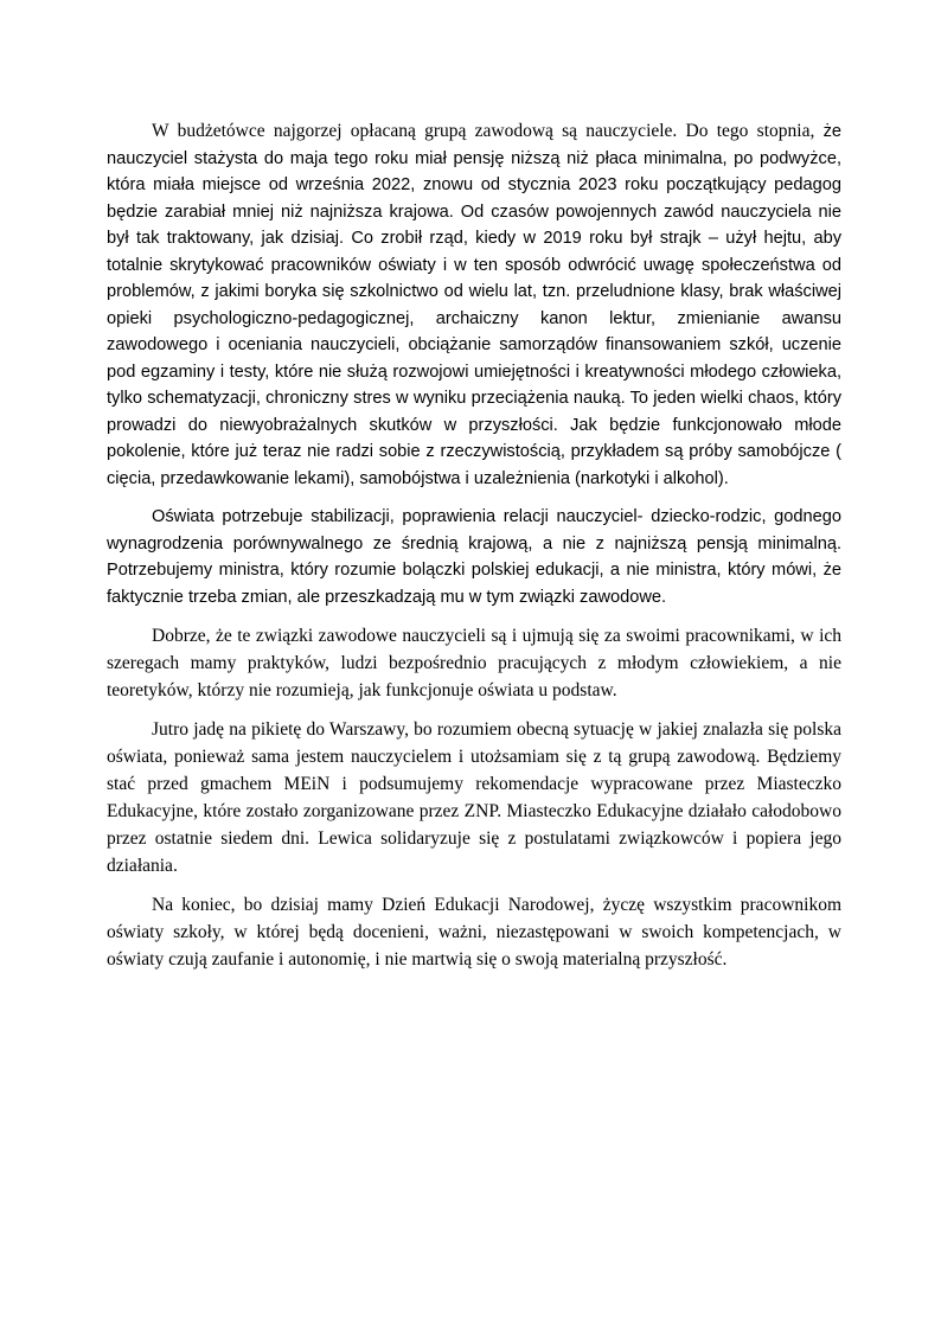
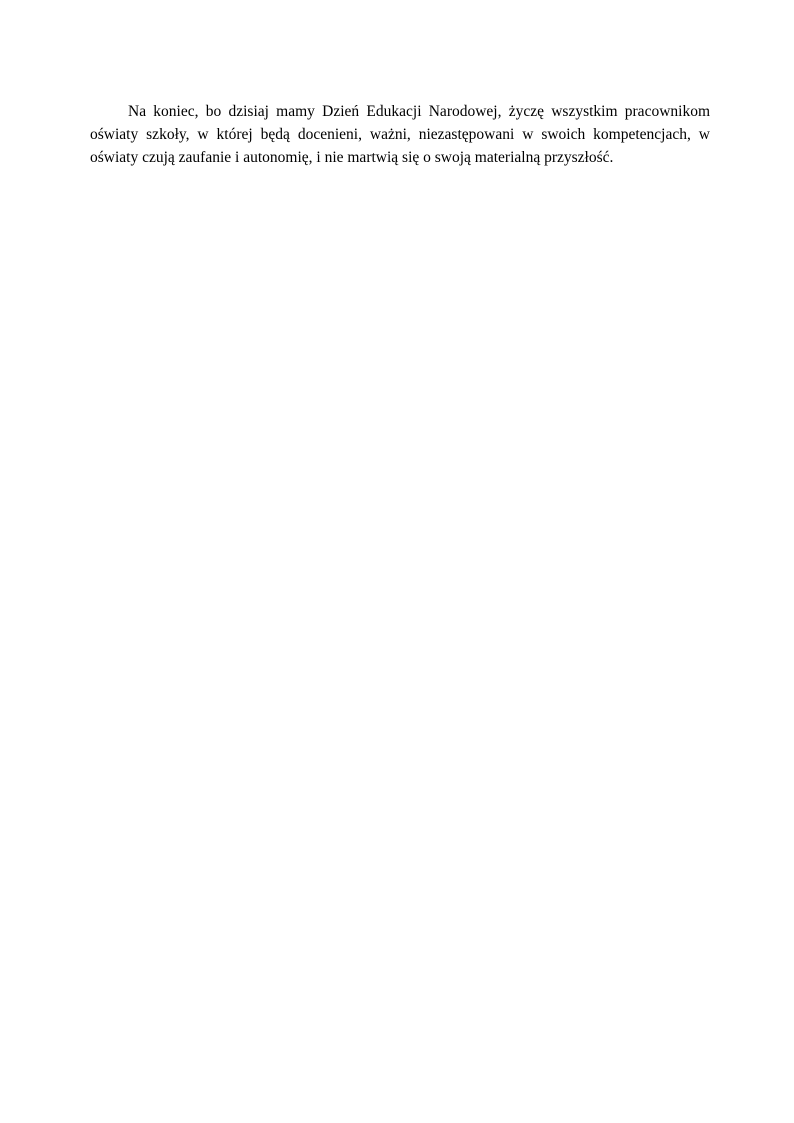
- W budżetówce najgorzej opłacaną grupą zawodową są nauczyciele. Do tego stopnia, że nauczyciel stażysta do maja tego roku miał pensję niższą niż płaca minimalna, po podwyżce, która miała miejsce od września 2022, znowu od stycznia 2023 roku początkujący pedagog będzie zarabiał mniej niż najniższa krajowa. Od czasów powojennych zawód nauczyciela nie był tak traktowany, jak dzisiaj. Co zrobił rząd, kiedy w 2019 roku był strajk – użył hejtu, aby totalnie skrytykować pracowników oświaty i w ten sposób odwrócić uwagę społeczeństwa od problemów, z jakimi boryka się szkolnictwo od wielu lat, tzn. przeludnione klasy, brak właściwej opieki psychologiczno-pedagogicznej, archaiczny kanon lektur, zmienianie awansu zawodowego i oceniania nauczycieli, obciążanie samorządów finansowaniem szkół, uczenie pod egzaminy i testy, które nie służą rozwojowi umiejętności i kreatywności młodego człowieka, tylko schematyzacji, chroniczny stres w wyniku przeciążenia nauką. To jeden wielki chaos, który prowadzi do niewyobrażalnych skutków w przyszłości. Jak będzie funkcjonowało młode pokolenie, które już teraz nie radzi sobie z rzeczywistością, przykładem są próby samobójcze ( cięcia, przedawkowanie lekami), samobójstwa i uzależnienia (narkotyki i alkohol).
- Oświata potrzebuje stabilizacji, poprawienia relacji nauczyciel- dziecko-rodzic, godnego wynagrodzenia porównywalnego ze średnią krajową, a nie z najniższą pensją minimalną. Potrzebujemy ministra, który rozumie bolączki polskiej edukacji, a nie ministra, który mówi, że faktycznie trzeba zmian, ale przeszkadzają mu w tym związki zawodowe.
- Dobrze, że te związki zawodowe nauczycieli są i ujmują się za swoimi pracownikami, w ich szeregach mamy praktyków, ludzi bezpośrednio pracujących z młodym człowiekiem, a nie teoretyków, którzy nie rozumieją, jak funkcjonuje oświata u podstaw.
- Jutro jadę na pikietę do Warszawy, bo rozumiem obecną sytuację w jakiej znalazła się polska oświata, ponieważ sama jestem nauczycielem i utożsamiam się z tą grupą zawodową. Będziemy stać przed gmachem MEiN i podsumujemy rekomendacje wypracowane przez Miasteczko Edukacyjne, które zostało zorganizowane przez ZNP. Miasteczko Edukacyjne działało całodobowo przez ostatnie siedem dni. Lewica solidaryzuje się z postulatami związkowców i popiera jego działania.
  Na koniec, bo dzisiaj mamy Dzień Edukacji Narodowej, życzę wszystkim pracownikom oświaty szkoły, w której będą docenieni, ważni, niezastępowani w swoich kompetencjach, w oświaty czują zaufanie i autonomię, i nie martwią się o swoją materialną przyszłość.
